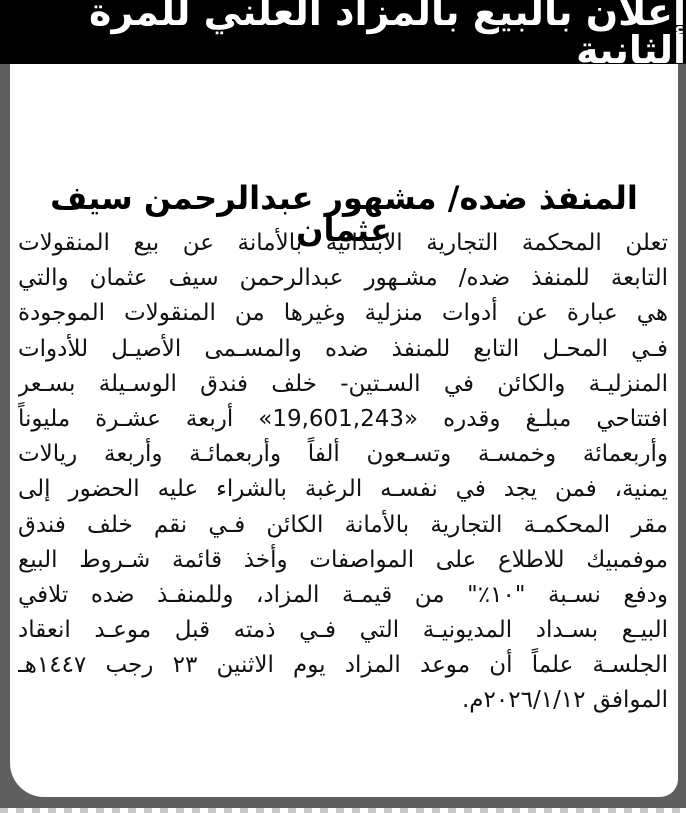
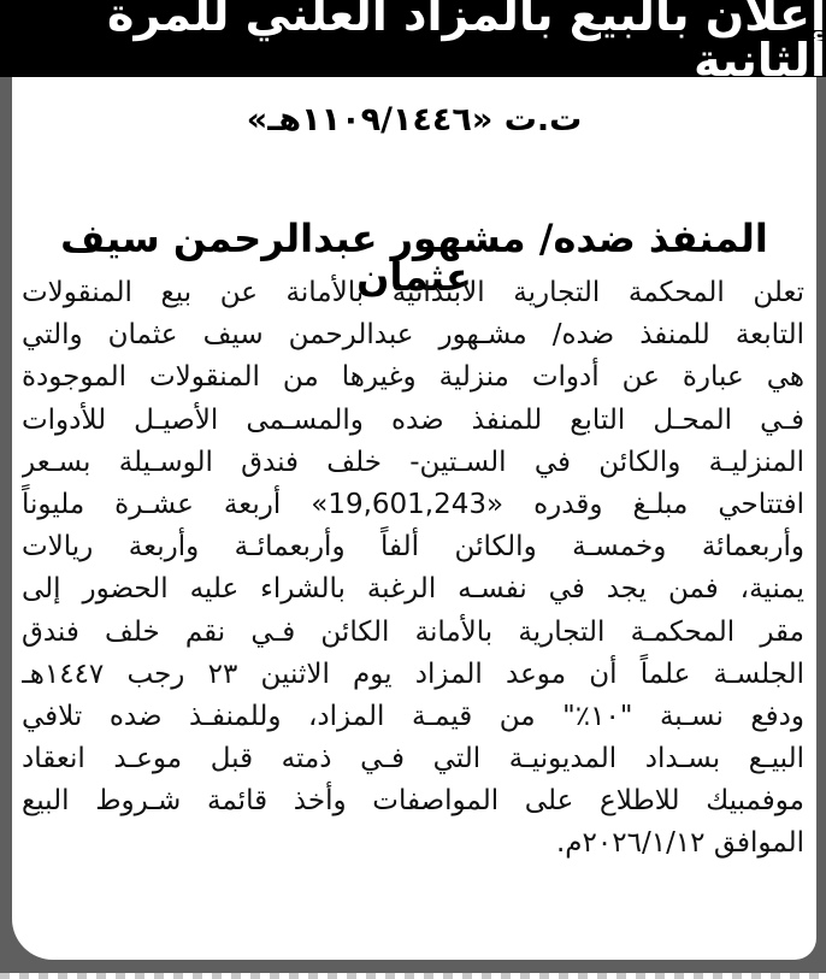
  إعلان بالبيع بالمزاد العلني للمرة الثانية
+ ت.ت «١١٠٩/١٤٤٦هـ»
  المنفذ ضده/ مشهور عبدالرحمن سيف عثمان
  تعلن المحكمة التجارية الابتدائية بالأمانة عن بيع المنقولات
  التابعة للمنفذ ضده/ مشـهور عبدالرحمن سيف عثمان والتي
  هي عبارة عن أدوات منزلية وغيرها من المنقولات الموجودة
  فـي المحـل التابع للمنفذ ضده والمسـمى الأصيـل للأدوات
  المنزليـة والكائن في السـتين- خلف فندق الوسـيلة بسـعر
  افتتاحي مبلـغ وقدره «19,601,243» أربعة عشـرة مليوناً
- وأربعمائة وخمسـة وتسـعون ألفاً وأربعمائـة وأربعة ريالات
+ وأربعمائة وخمسـة والكائن ألفاً وأربعمائـة وأربعة ريالات
  يمنية، فمن يجد في نفسـه الرغبة بالشراء عليه الحضور إلى
  مقر المحكمـة التجارية بالأمانة الكائن فـي نقم خلف فندق
- موفمبيك للاطلاع على المواصفات وأخذ قائمة شـروط البيع
+ الجلسـة علماً أن موعد المزاد يوم الاثنين ٢٣ رجب ١٤٤٧هـ
  ودفع نسـبة "١٠٪" من قيمـة المزاد، وللمنفـذ ضده تلافي
  البيـع بسـداد المديونيـة التي فـي ذمته قبل موعـد انعقاد
- الجلسـة علماً أن موعد المزاد يوم الاثنين ٢٣ رجب ١٤٤٧هـ
+ موفمبيك للاطلاع على المواصفات وأخذ قائمة شـروط البيع
  الموافق ٢٠٢٦/١/١٢م.
